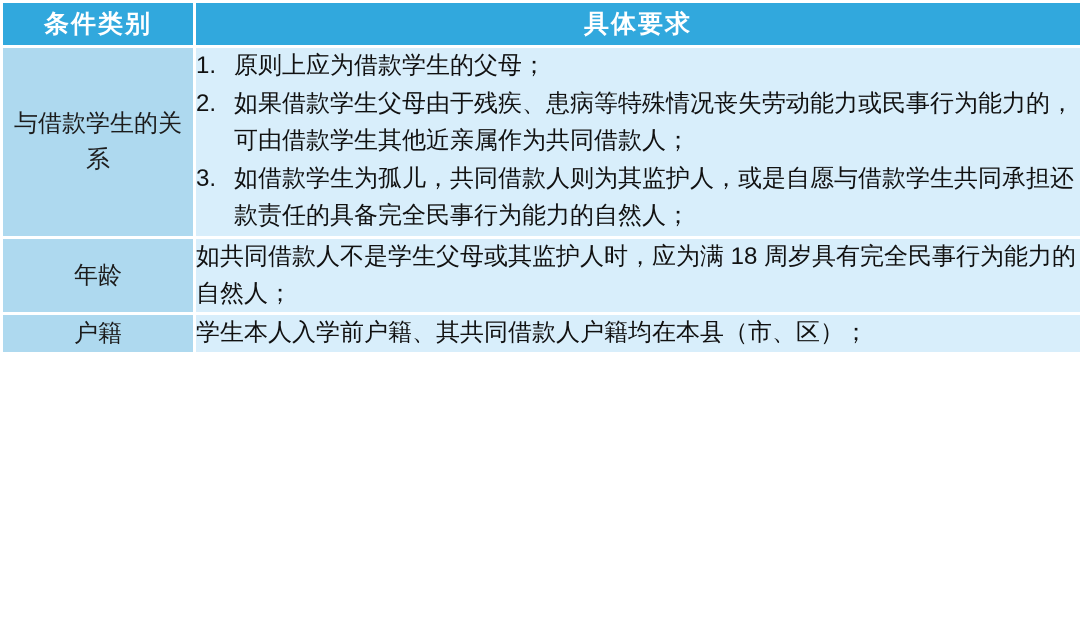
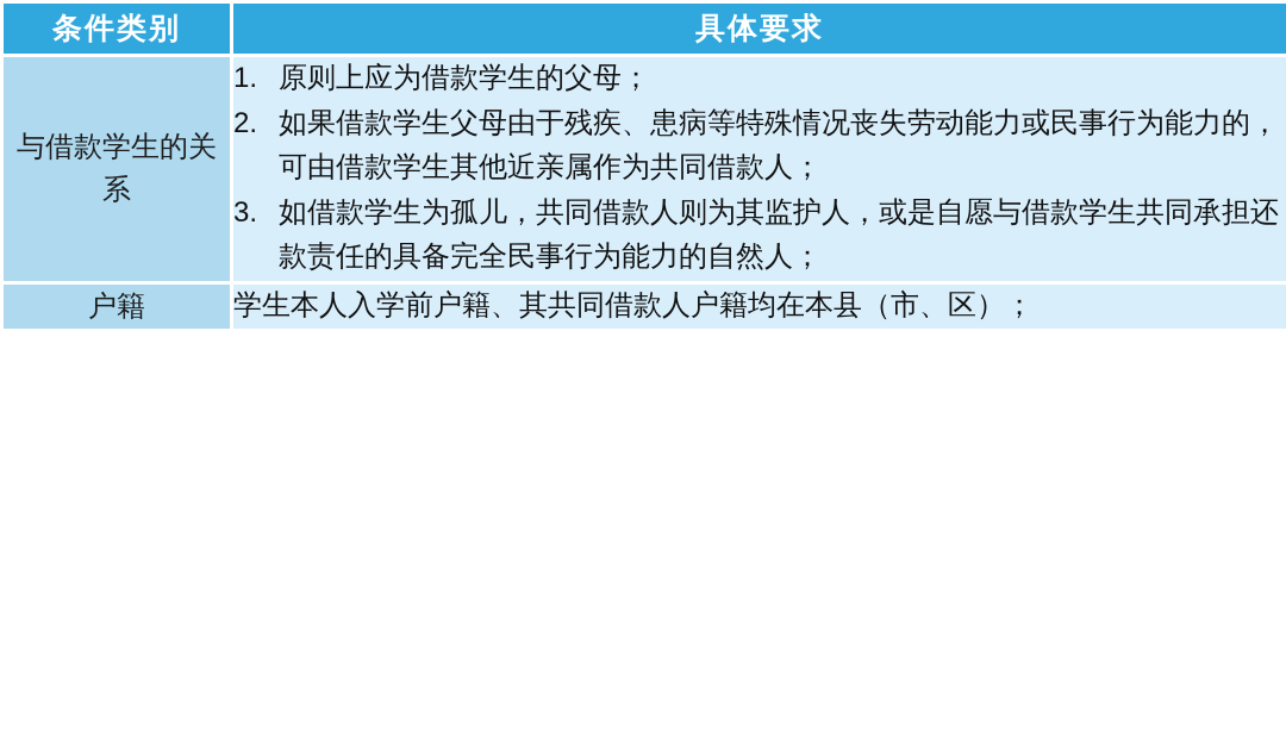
  条件类别	具体要求
  与借款学生的关系	1. 原则上应为借款学生的父母； 2. 如果借款学生父母由于残疾、患病等特殊情况丧失劳动能力或民事行为能力的，可由借款学生其他近亲属作为共同借款人； 3. 如借款学生为孤儿，共同借款人则为其监护人，或是自愿与借款学生共同承担还款责任的具备完全民事行为能力的自然人；
- 年龄	如共同借款人不是学生父母或其监护人时，应为满 18 周岁具有完全民事行为能力的自然人；
  户籍	学生本人入学前户籍、其共同借款人户籍均在本县（市、区）；
